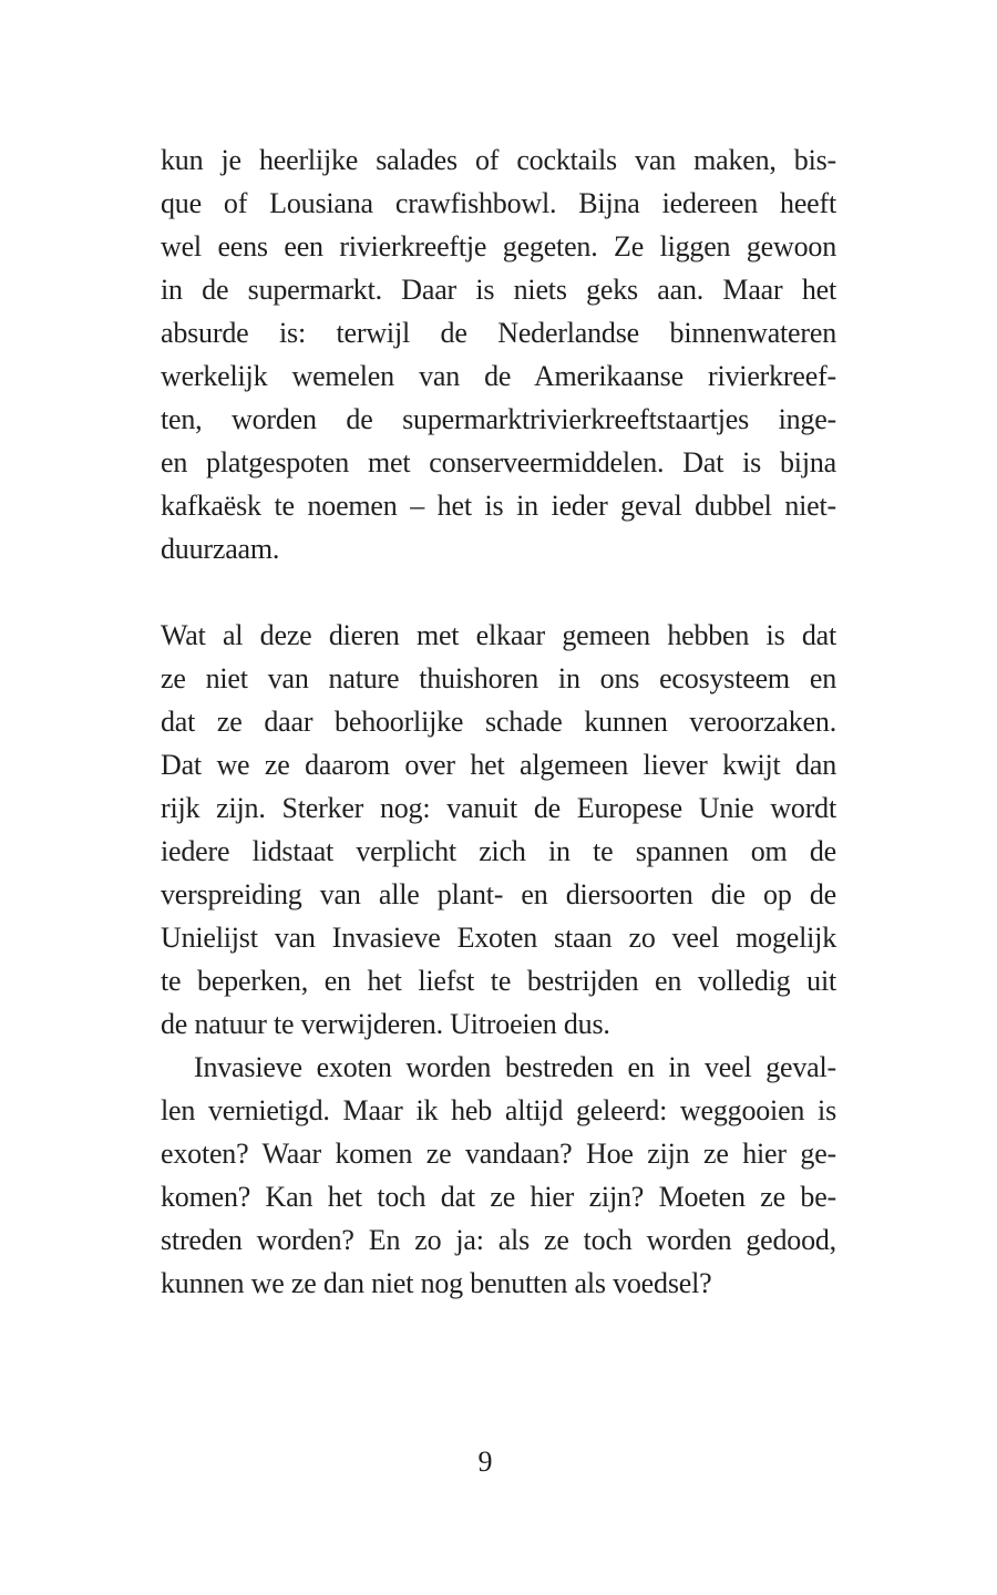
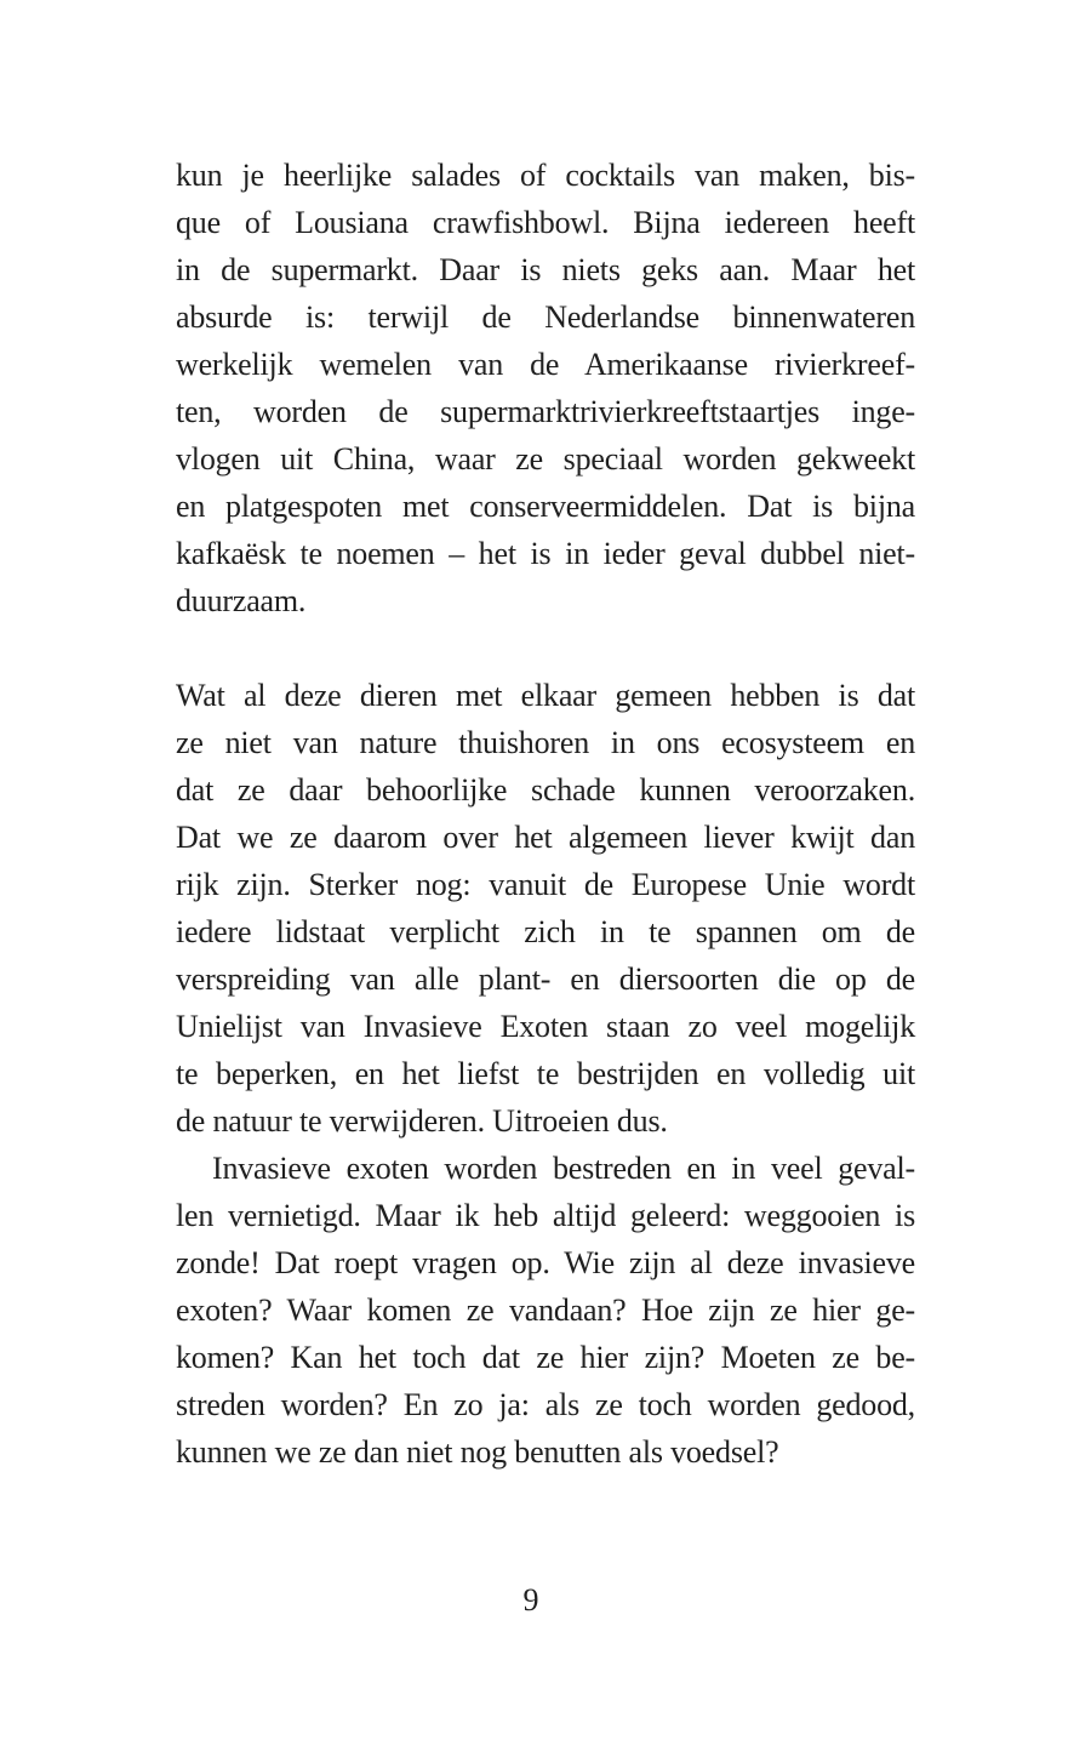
  kun je heerlijke salades of cocktails van maken, bis-
  que of Lousiana crawfishbowl. Bijna iedereen heeft
- wel eens een rivierkreeftje gegeten. Ze liggen gewoon
  in de supermarkt. Daar is niets geks aan. Maar het
  absurde is: terwijl de Nederlandse binnenwateren
  werkelijk wemelen van de Amerikaanse rivierkreef-
  ten, worden de supermarktrivierkreeftstaartjes inge-
+ vlogen uit China, waar ze speciaal worden gekweekt
  en platgespoten met conserveermiddelen. Dat is bijna
  kafkaësk te noemen – het is in ieder geval dubbel niet-
  duurzaam.
  Wat al deze dieren met elkaar gemeen hebben is dat
  ze niet van nature thuishoren in ons ecosysteem en
  dat ze daar behoorlijke schade kunnen veroorzaken.
  Dat we ze daarom over het algemeen liever kwijt dan
  rijk zijn. Sterker nog: vanuit de Europese Unie wordt
  iedere lidstaat verplicht zich in te spannen om de
  verspreiding van alle plant- en diersoorten die op de
  Unielijst van Invasieve Exoten staan zo veel mogelijk
  te beperken, en het liefst te bestrijden en volledig uit
  de natuur te verwijderen. Uitroeien dus.
  Invasieve exoten worden bestreden en in veel geval-
  len vernietigd. Maar ik heb altijd geleerd: weggooien is
+ zonde! Dat roept vragen op. Wie zijn al deze invasieve
  exoten? Waar komen ze vandaan? Hoe zijn ze hier ge-
  komen? Kan het toch dat ze hier zijn? Moeten ze be-
  streden worden? En zo ja: als ze toch worden gedood,
  kunnen we ze dan niet nog benutten als voedsel?
  9
